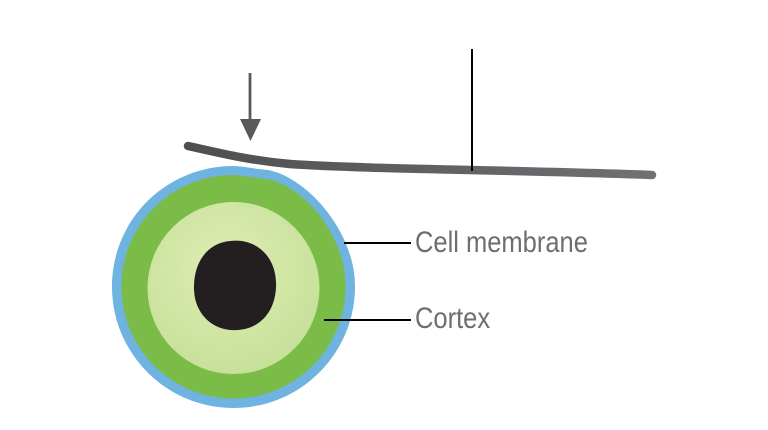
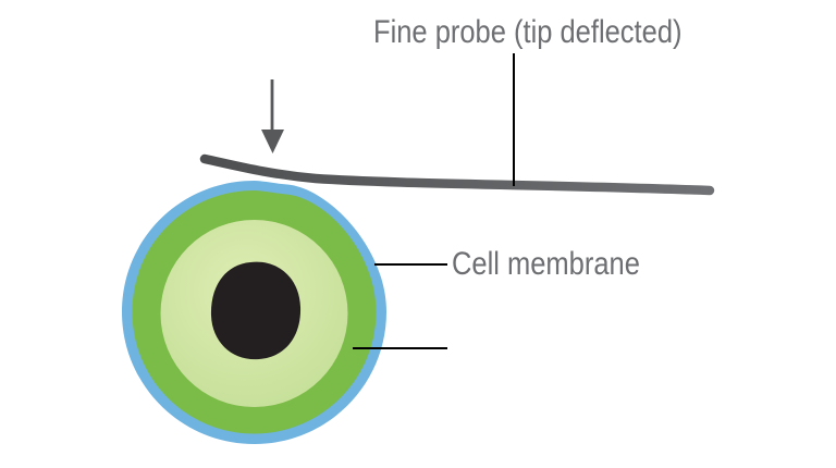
+ Fine probe (tip deflected)
  Cell membrane
- Cortex
